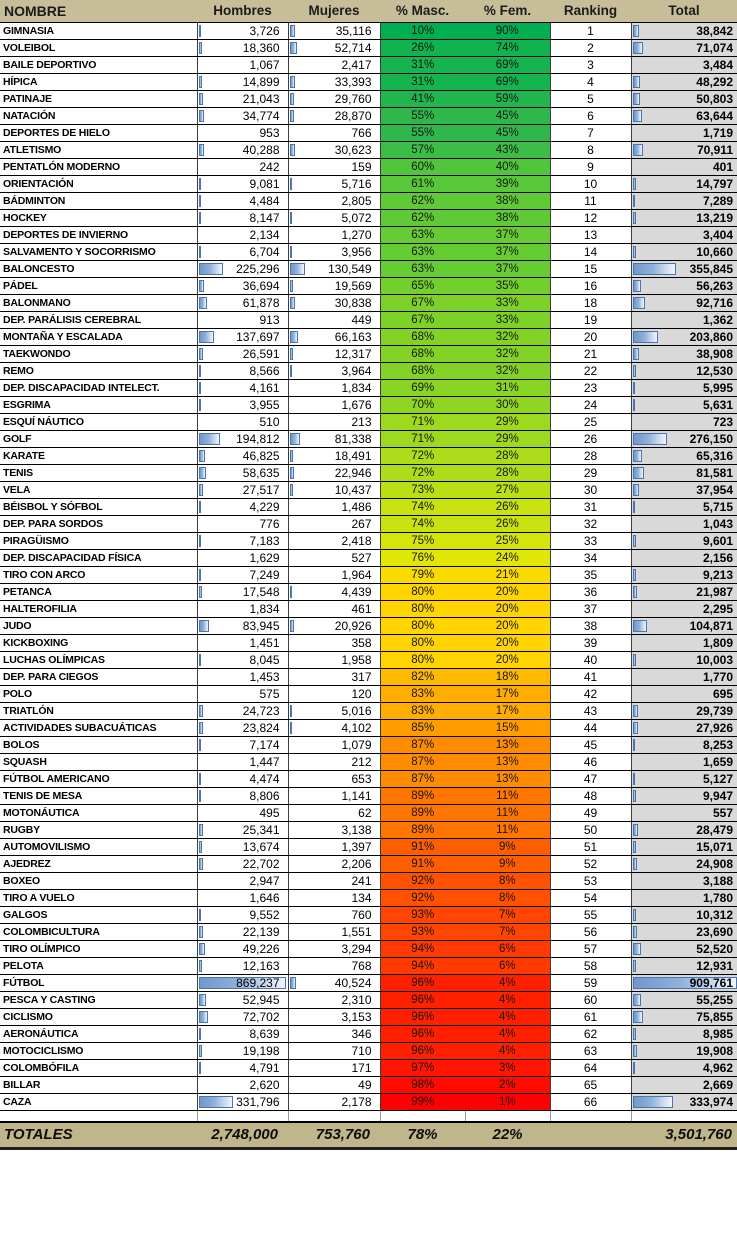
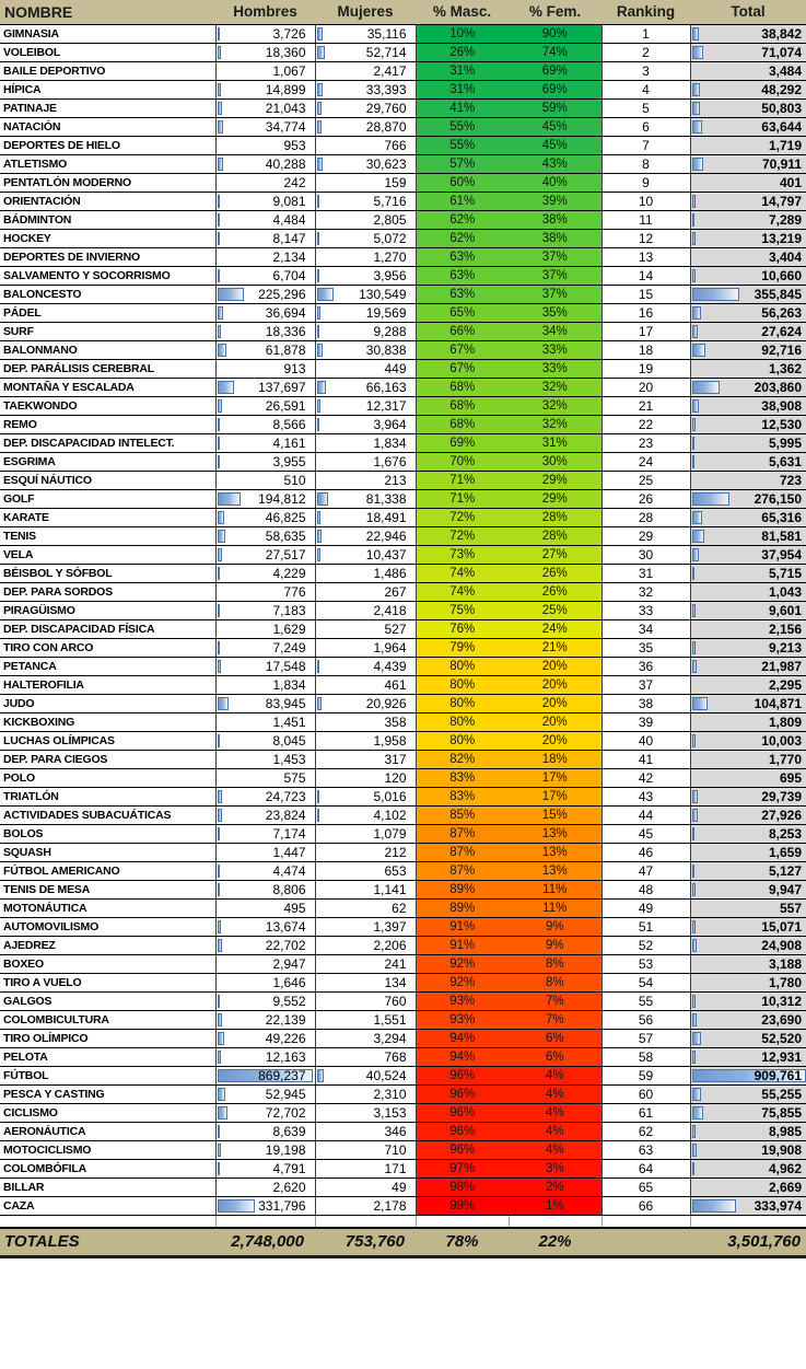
  NOMBRE	Hombres	Mujeres	% Masc.	% Fem.	Ranking	Total
  GIMNASIA	3,726	35,116	10%	90%	1	38,842
  VOLEIBOL	18,360	52,714	26%	74%	2	71,074
  BAILE DEPORTIVO	1,067	2,417	31%	69%	3	3,484
  HÍPICA	14,899	33,393	31%	69%	4	48,292
  PATINAJE	21,043	29,760	41%	59%	5	50,803
  NATACIÓN	34,774	28,870	55%	45%	6	63,644
  DEPORTES DE HIELO	953	766	55%	45%	7	1,719
  ATLETISMO	40,288	30,623	57%	43%	8	70,911
  PENTATLÓN MODERNO	242	159	60%	40%	9	401
  ORIENTACIÓN	9,081	5,716	61%	39%	10	14,797
  BÁDMINTON	4,484	2,805	62%	38%	11	7,289
  HOCKEY	8,147	5,072	62%	38%	12	13,219
  DEPORTES DE INVIERNO	2,134	1,270	63%	37%	13	3,404
  SALVAMENTO Y SOCORRISMO	6,704	3,956	63%	37%	14	10,660
  BALONCESTO	225,296	130,549	63%	37%	15	355,845
  PÁDEL	36,694	19,569	65%	35%	16	56,263
+ SURF	18,336	9,288	66%	34%	17	27,624
  BALONMANO	61,878	30,838	67%	33%	18	92,716
  DEP. PARÁLISIS CEREBRAL	913	449	67%	33%	19	1,362
  MONTAÑA Y ESCALADA	137,697	66,163	68%	32%	20	203,860
  TAEKWONDO	26,591	12,317	68%	32%	21	38,908
  REMO	8,566	3,964	68%	32%	22	12,530
  DEP. DISCAPACIDAD INTELECT.	4,161	1,834	69%	31%	23	5,995
  ESGRIMA	3,955	1,676	70%	30%	24	5,631
  ESQUÍ NÁUTICO	510	213	71%	29%	25	723
  GOLF	194,812	81,338	71%	29%	26	276,150
  KARATE	46,825	18,491	72%	28%	28	65,316
  TENIS	58,635	22,946	72%	28%	29	81,581
  VELA	27,517	10,437	73%	27%	30	37,954
  BÉISBOL Y SÓFBOL	4,229	1,486	74%	26%	31	5,715
  DEP. PARA SORDOS	776	267	74%	26%	32	1,043
  PIRAGÜISMO	7,183	2,418	75%	25%	33	9,601
  DEP. DISCAPACIDAD FÍSICA	1,629	527	76%	24%	34	2,156
  TIRO CON ARCO	7,249	1,964	79%	21%	35	9,213
  PETANCA	17,548	4,439	80%	20%	36	21,987
  HALTEROFILIA	1,834	461	80%	20%	37	2,295
  JUDO	83,945	20,926	80%	20%	38	104,871
  KICKBOXING	1,451	358	80%	20%	39	1,809
  LUCHAS OLÍMPICAS	8,045	1,958	80%	20%	40	10,003
  DEP. PARA CIEGOS	1,453	317	82%	18%	41	1,770
  POLO	575	120	83%	17%	42	695
  TRIATLÓN	24,723	5,016	83%	17%	43	29,739
  ACTIVIDADES SUBACUÁTICAS	23,824	4,102	85%	15%	44	27,926
  BOLOS	7,174	1,079	87%	13%	45	8,253
  SQUASH	1,447	212	87%	13%	46	1,659
  FÚTBOL AMERICANO	4,474	653	87%	13%	47	5,127
  TENIS DE MESA	8,806	1,141	89%	11%	48	9,947
  MOTONÁUTICA	495	62	89%	11%	49	557
- RUGBY	25,341	3,138	89%	11%	50	28,479
  AUTOMOVILISMO	13,674	1,397	91%	9%	51	15,071
  AJEDREZ	22,702	2,206	91%	9%	52	24,908
  BOXEO	2,947	241	92%	8%	53	3,188
  TIRO A VUELO	1,646	134	92%	8%	54	1,780
  GALGOS	9,552	760	93%	7%	55	10,312
  COLOMBICULTURA	22,139	1,551	93%	7%	56	23,690
  TIRO OLÍMPICO	49,226	3,294	94%	6%	57	52,520
  PELOTA	12,163	768	94%	6%	58	12,931
  FÚTBOL	869,237	40,524	96%	4%	59	909,761
  PESCA Y CASTING	52,945	2,310	96%	4%	60	55,255
  CICLISMO	72,702	3,153	96%	4%	61	75,855
  AERONÁUTICA	8,639	346	96%	4%	62	8,985
  MOTOCICLISMO	19,198	710	96%	4%	63	19,908
  COLOMBÓFILA	4,791	171	97%	3%	64	4,962
  BILLAR	2,620	49	98%	2%	65	2,669
  CAZA	331,796	2,178	99%	1%	66	333,974
  TOTALES	2,748,000	753,760	78%	22%		3,501,760
